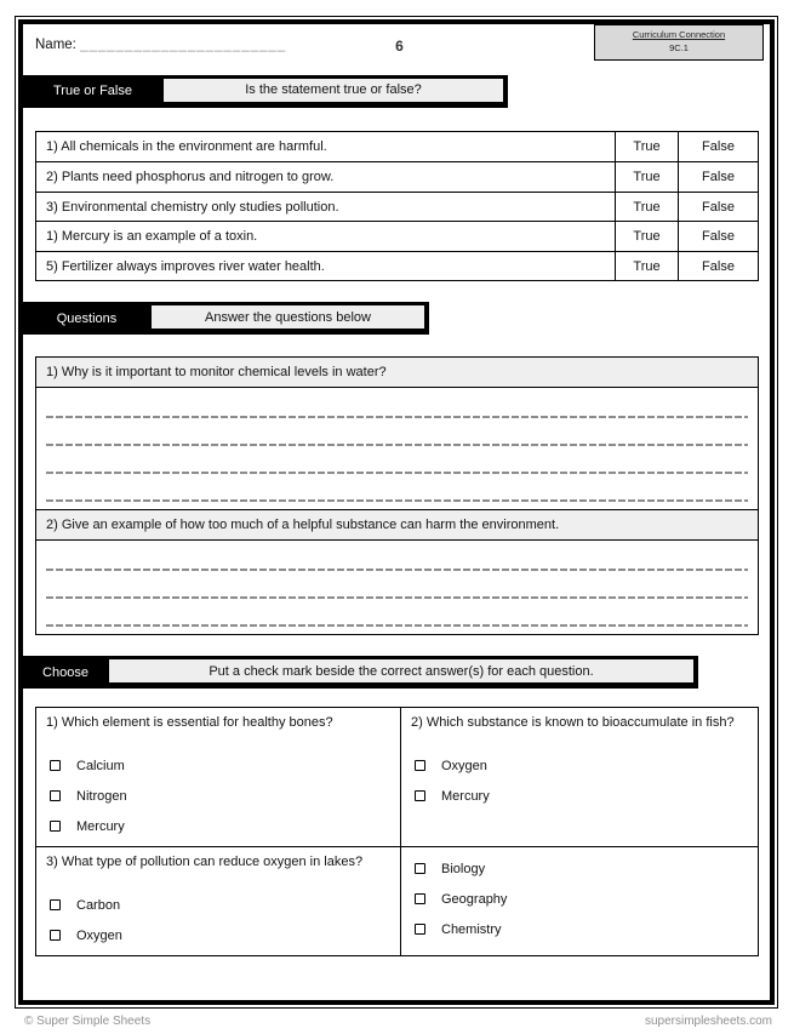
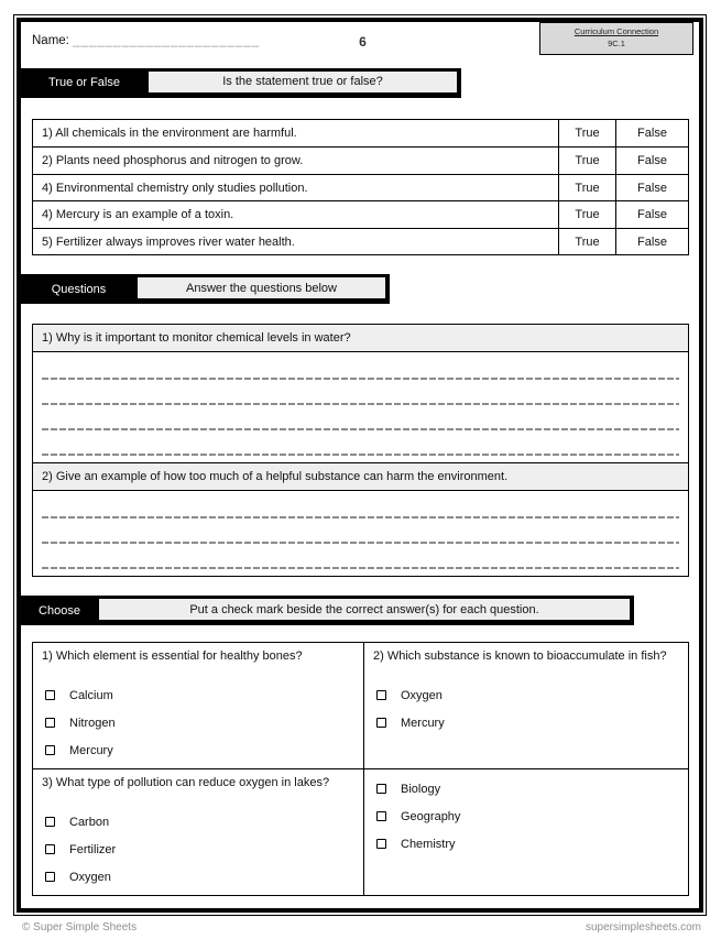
  Name: _______________________
  6
  Curriculum Connection
  9C.1
  True or False
  Is the statement true or false?
  1) All chemicals in the environment are harmful.
  True
  False
  2) Plants need phosphorus and nitrogen to grow.
  True
  False
- 3) Environmental chemistry only studies pollution.
+ 4) Environmental chemistry only studies pollution.
  True
  False
- 1) Mercury is an example of a toxin.
+ 4) Mercury is an example of a toxin.
  True
  False
  5) Fertilizer always improves river water health.
  True
  False
  Questions
  Answer the questions below
  1) Why is it important to monitor chemical levels in water?
  2) Give an example of how too much of a helpful substance can harm the environment.
  Choose
  Put a check mark beside the correct answer(s) for each question.
  1) Which element is essential for healthy bones?
  Calcium
  Nitrogen
  Mercury
  2) Which substance is known to bioaccumulate in fish?
  Oxygen
  Mercury
  3) What type of pollution can reduce oxygen in lakes?
  Carbon
+ Fertilizer
  Oxygen
  Biology
  Geography
  Chemistry
  © Super Simple Sheets
  supersimplesheets.com
